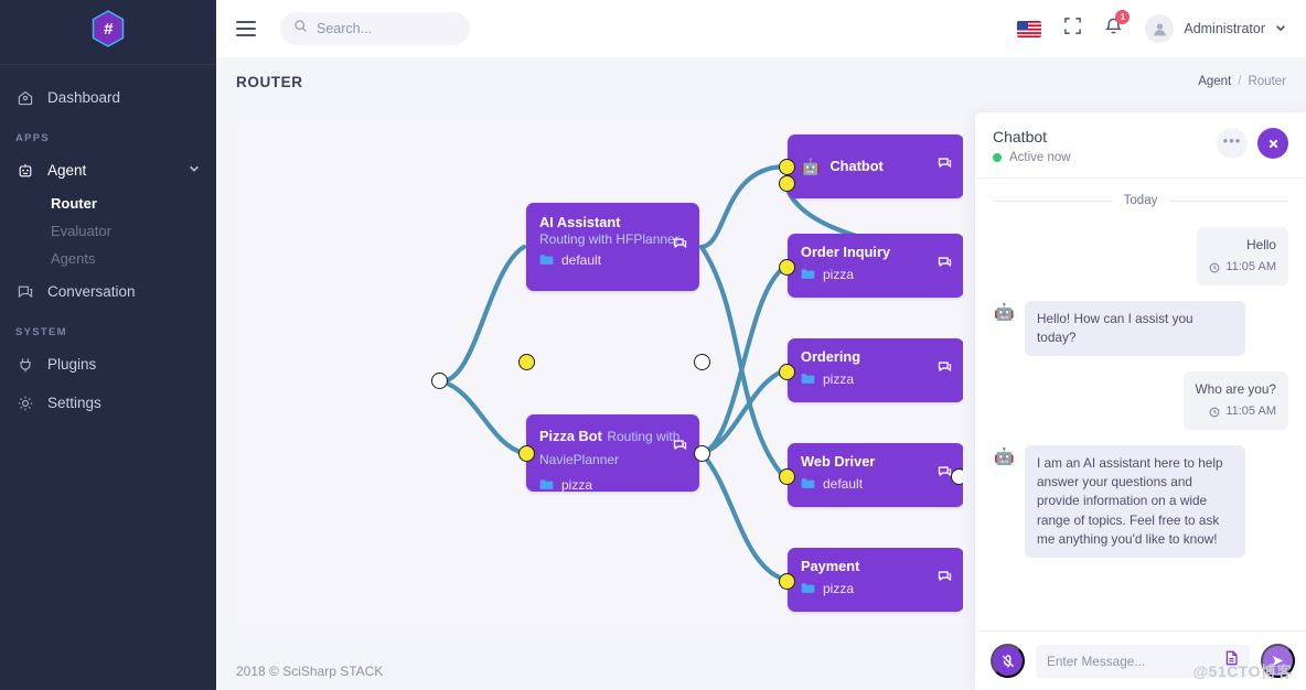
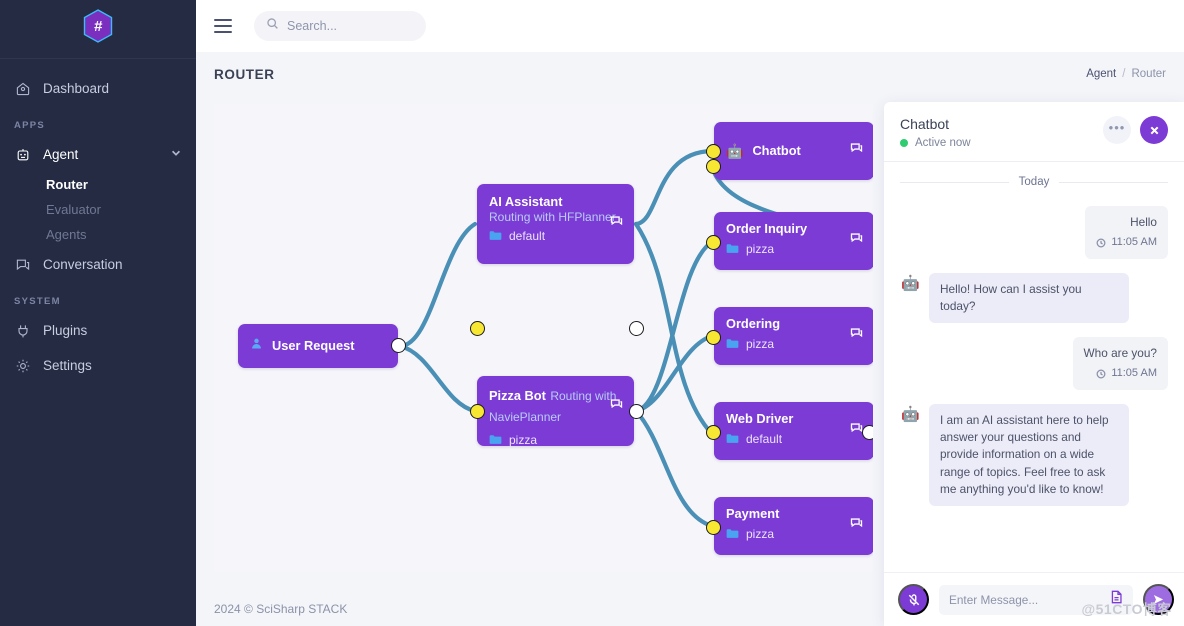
  #
  Dashboard
  APPS
  Agent
  Router
  Evaluator
  Agents
  Conversation
  SYSTEM
  Plugins
  Settings
  Search...
- 1
- Administrator
  ROUTER
  Agent
  /
  Router
+ User Request
  AI Assistant
  Routing with HFPlanne
  default
  Pizza Bot Routing with NaviePlanner
  pizza
  🤖
  Chatbot
  Order Inquiry
  pizza
  Ordering
  pizza
  Web Driver
  default
  Payment
  pizza
- 2018 © SciSharp STACK
+ 2024 © SciSharp STACK
  Chatbot
  Active now
  •••
  Today
  Hello
  11:05 AM
  🤖
  Hello! How can I assist you today?
  Who are you?
  11:05 AM
  🤖
  I am an AI assistant here to help answer your questions and provide information on a wide range of topics. Feel free to ask me anything you'd like to know!
  Enter Message...
  @51CTO博客
